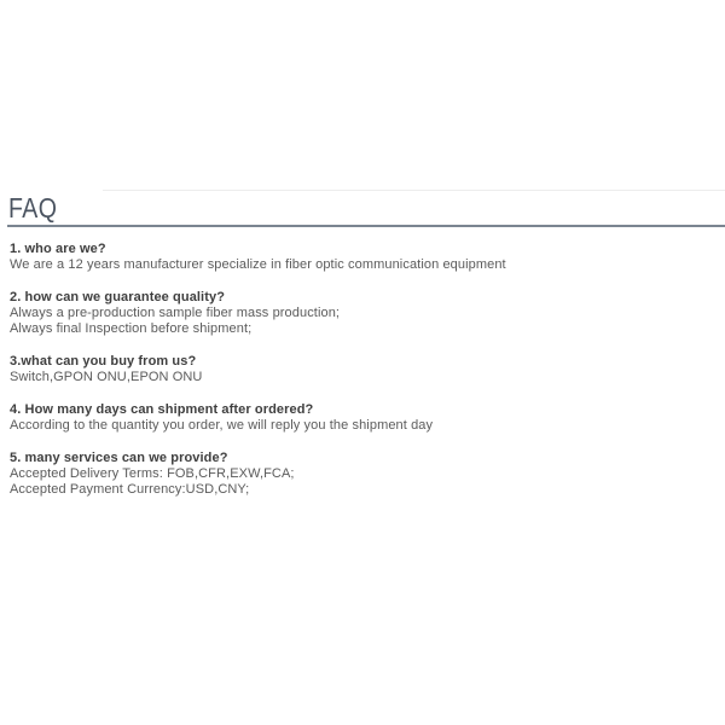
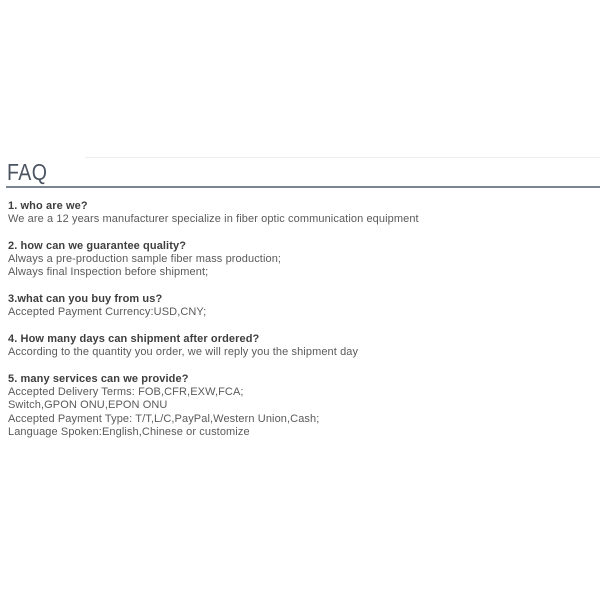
  FAQ
  1. who are we?
  We are a 12 years manufacturer specialize in fiber optic communication equipment
  2. how can we guarantee quality?
  Always a pre-production sample fiber mass production;
  Always final Inspection before shipment;
  3.what can you buy from us?
- Switch,GPON ONU,EPON ONU
+ Accepted Payment Currency:USD,CNY;
  4. How many days can shipment after ordered?
  According to the quantity you order, we will reply you the shipment day
  5. many services can we provide?
  Accepted Delivery Terms: FOB,CFR,EXW,FCA;
- Accepted Payment Currency:USD,CNY;
+ Switch,GPON ONU,EPON ONU
+ Accepted Payment Type: T/T,L/C,PayPal,Western Union,Cash;
+ Language Spoken:English,Chinese or customize
